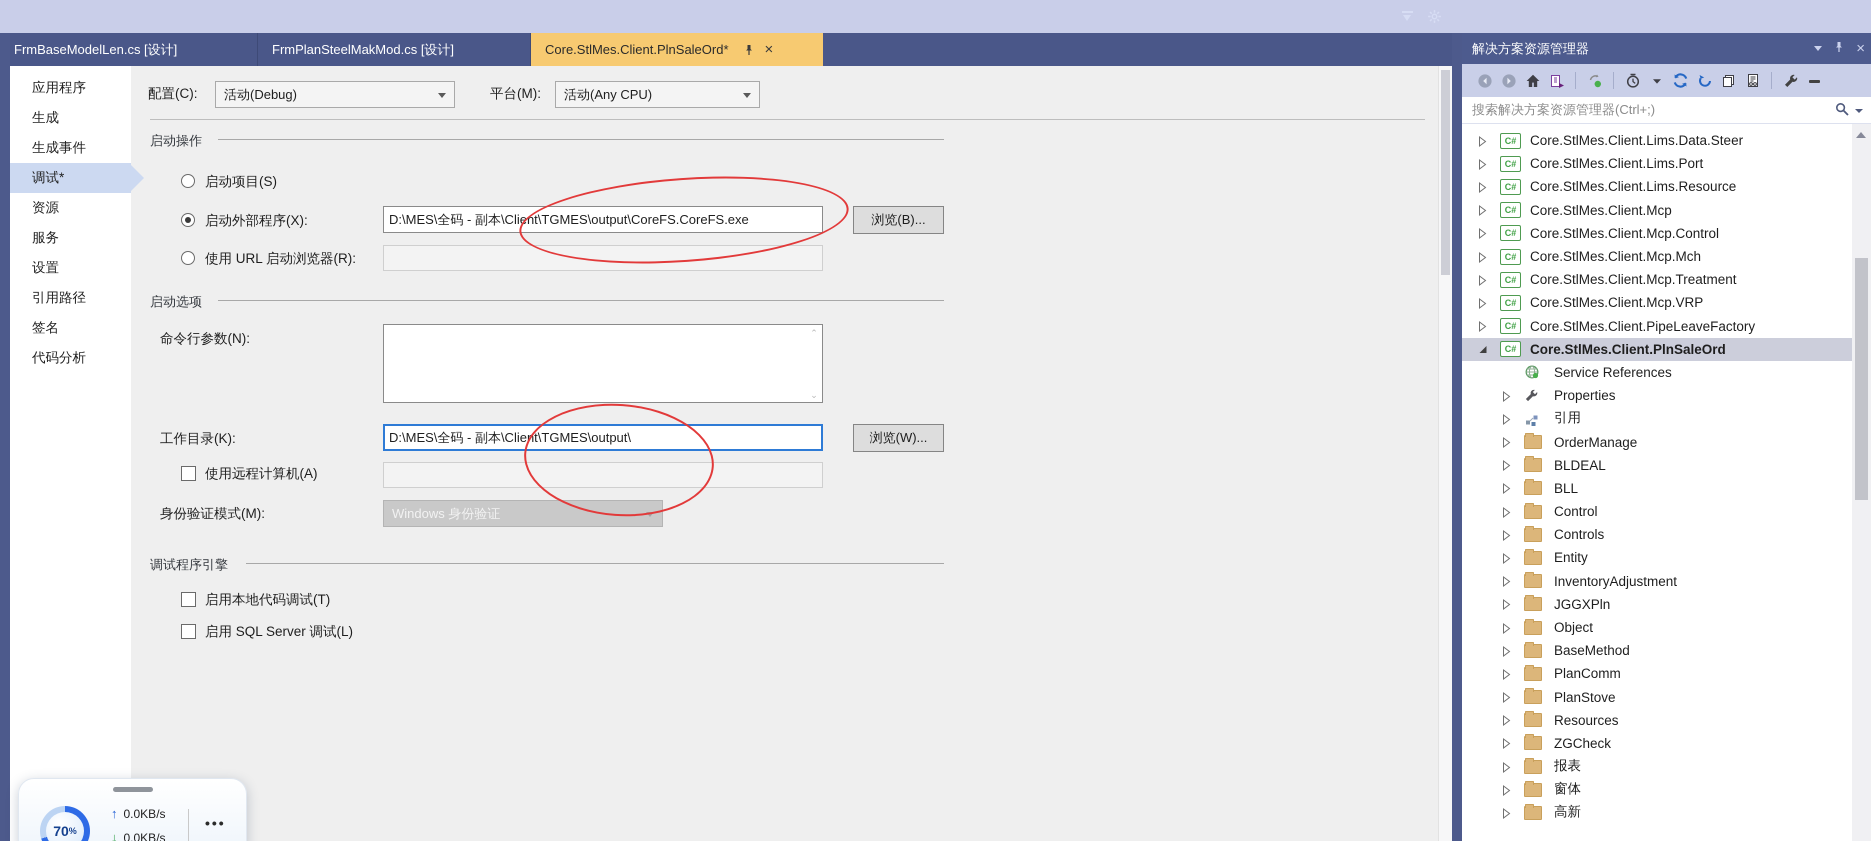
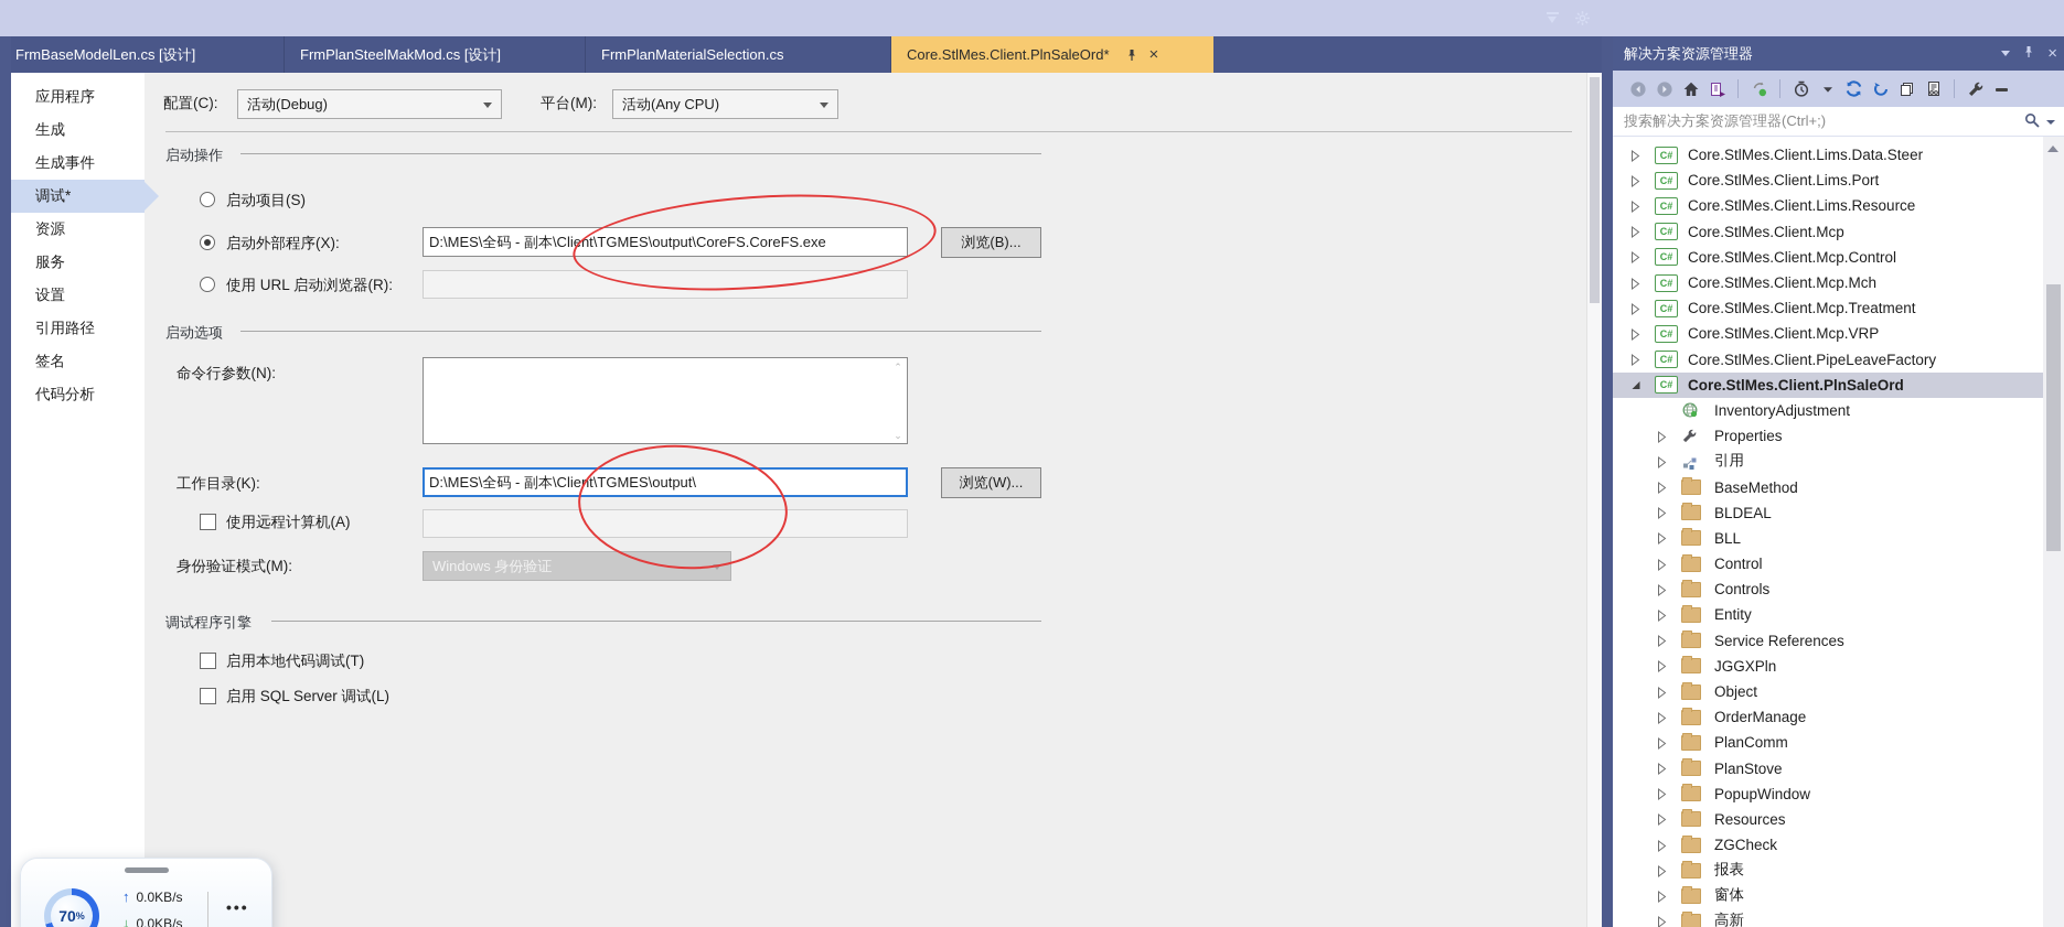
  FrmBaseModelLen.cs [设计]
  FrmPlanSteelMakMod.cs [设计]
+ FrmPlanMaterialSelection.cs
  Core.StlMes.Client.PlnSaleOrd*
  ×
  应用程序
  生成
  生成事件
  调试*
  资源
  服务
  设置
  引用路径
  签名
  代码分析
  配置(C):
  活动(Debug)
  平台(M):
  活动(Any CPU)
  启动操作
  启动项目(S)
  启动外部程序(X):
  D:\MES\全码 - 副本\Client\TGMES\output\CoreFS.CoreFS.exe
  浏览(B)...
  使用 URL 启动浏览器(R):
  启动选项
  命令行参数(N):
  ⌃
  ⌄
  工作目录(K):
  D:\MES\全码 - 副本\Client\TGMES\output\
  浏览(W)...
  使用远程计算机(A)
  身份验证模式(M):
  Windows 身份验证
  调试程序引擎
  启用本地代码调试(T)
  启用 SQL Server 调试(L)
  解决方案资源管理器
  ×
  搜索解决方案资源管理器(Ctrl+;)
  C#
  Core.StlMes.Client.Lims.Data.Steer
  C#
  Core.StlMes.Client.Lims.Port
  C#
  Core.StlMes.Client.Lims.Resource
  C#
  Core.StlMes.Client.Mcp
  C#
  Core.StlMes.Client.Mcp.Control
  C#
  Core.StlMes.Client.Mcp.Mch
  C#
  Core.StlMes.Client.Mcp.Treatment
  C#
  Core.StlMes.Client.Mcp.VRP
  C#
  Core.StlMes.Client.PipeLeaveFactory
  C#
  Core.StlMes.Client.PlnSaleOrd
- Service References
+ InventoryAdjustment
  Properties
  引用
- OrderManage
+ BaseMethod
  BLDEAL
  BLL
  Control
  Controls
  Entity
- InventoryAdjustment
+ Service References
  JGGXPln
  Object
- BaseMethod
+ OrderManage
  PlanComm
  PlanStove
+ PopupWindow
  Resources
  ZGCheck
  报表
  窗体
  高新
  70
  %
  ↑
  0.0KB/s
  ↓
  0.0KB/s
  •••
